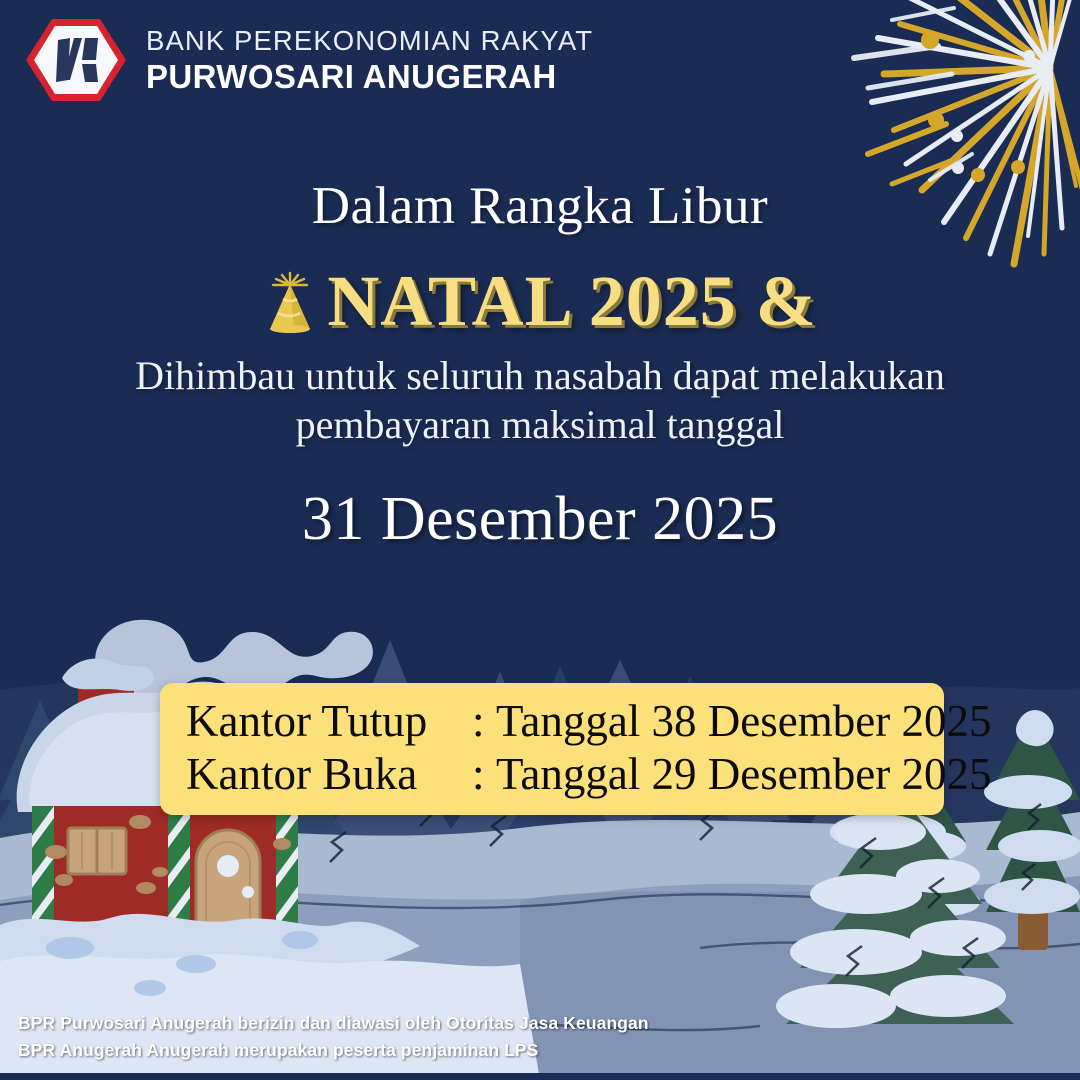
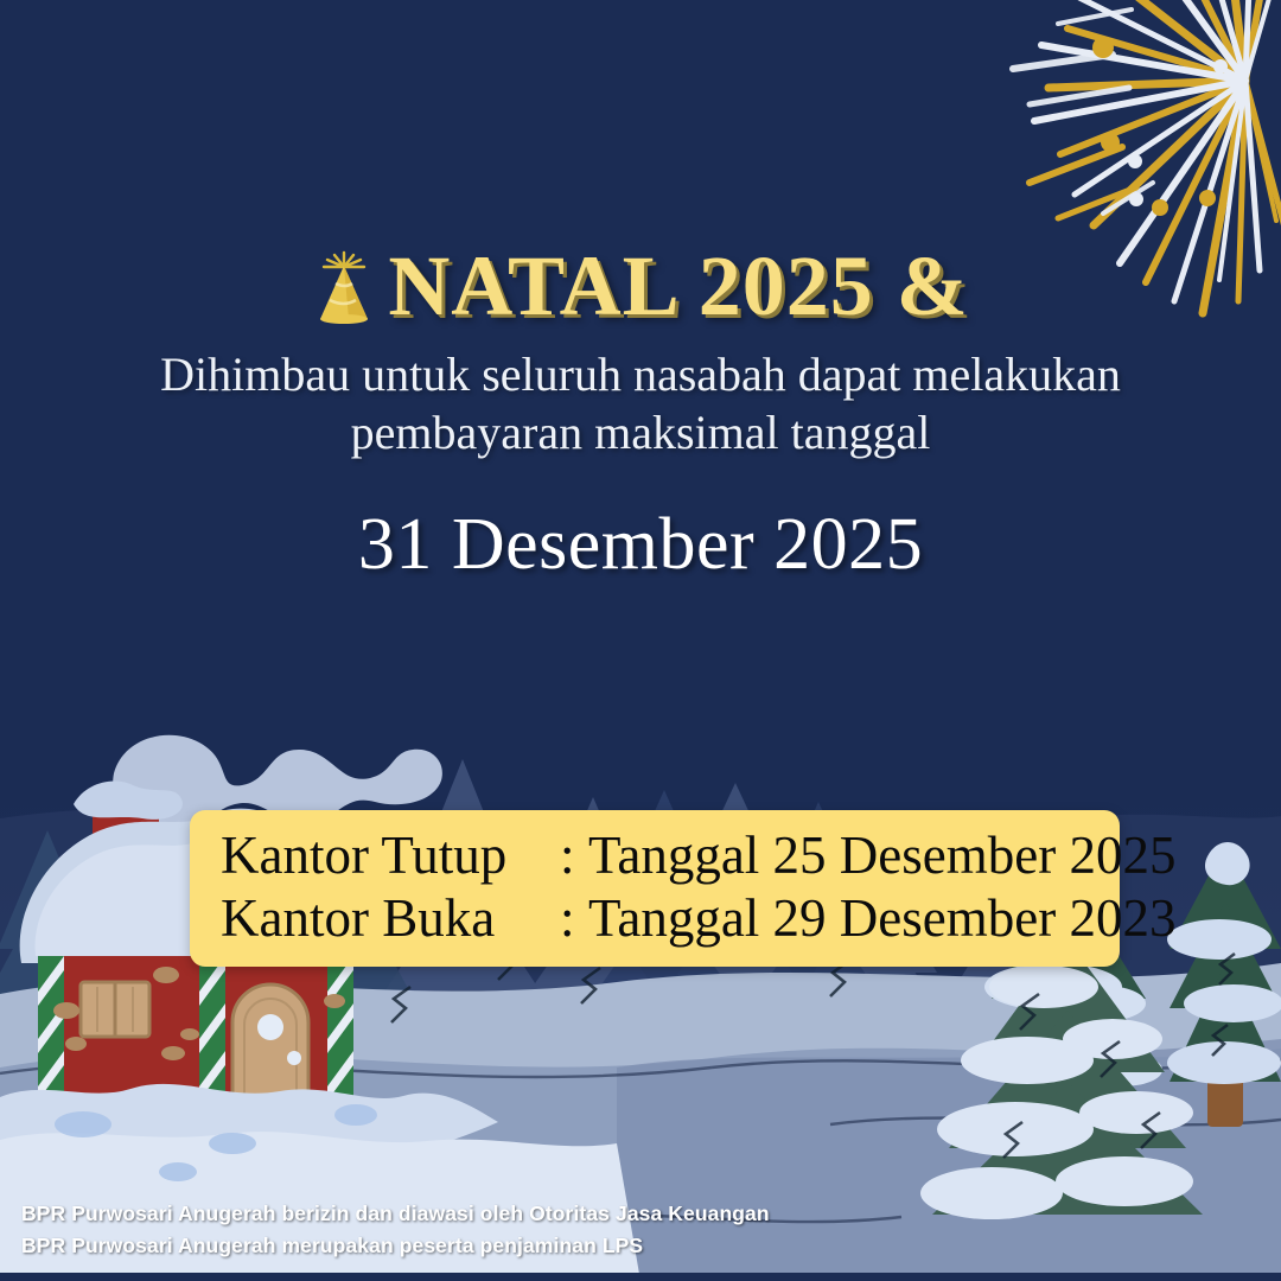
- BANK PEREKONOMIAN RAKYAT
- PURWOSARI ANUGERAH
- Dalam Rangka Libur
  NATAL 2025 &
  Dihimbau untuk seluruh nasabah dapat melakukan
  pembayaran maksimal tanggal
  31 Desember 2025
  Kantor Tutup
  :
- Tanggal 38 Desember 2025
+ Tanggal 25 Desember 2025
  Kantor Buka
  :
- Tanggal 29 Desember 2025
+ Tanggal 29 Desember 2023
  BPR Purwosari Anugerah berizin dan diawasi oleh Otoritas Jasa Keuangan
- BPR Anugerah Anugerah merupakan peserta penjaminan LPS
+ BPR Purwosari Anugerah merupakan peserta penjaminan LPS
